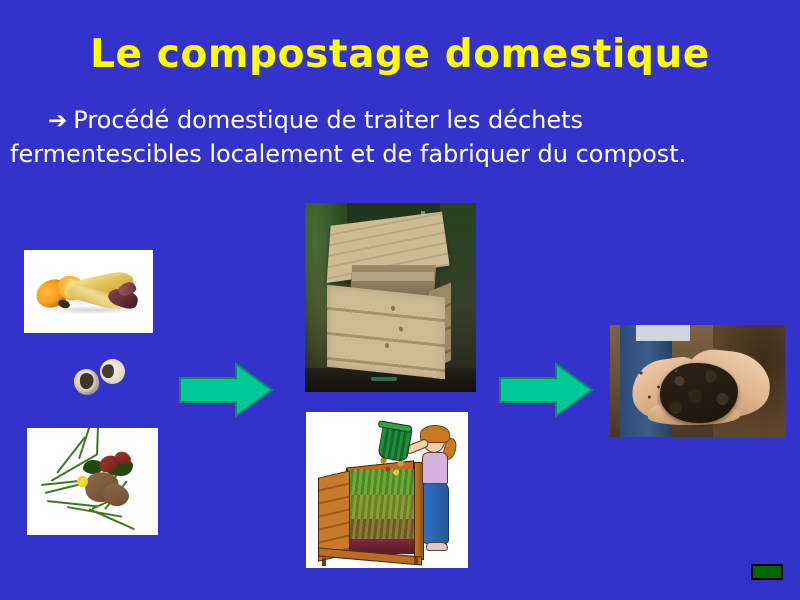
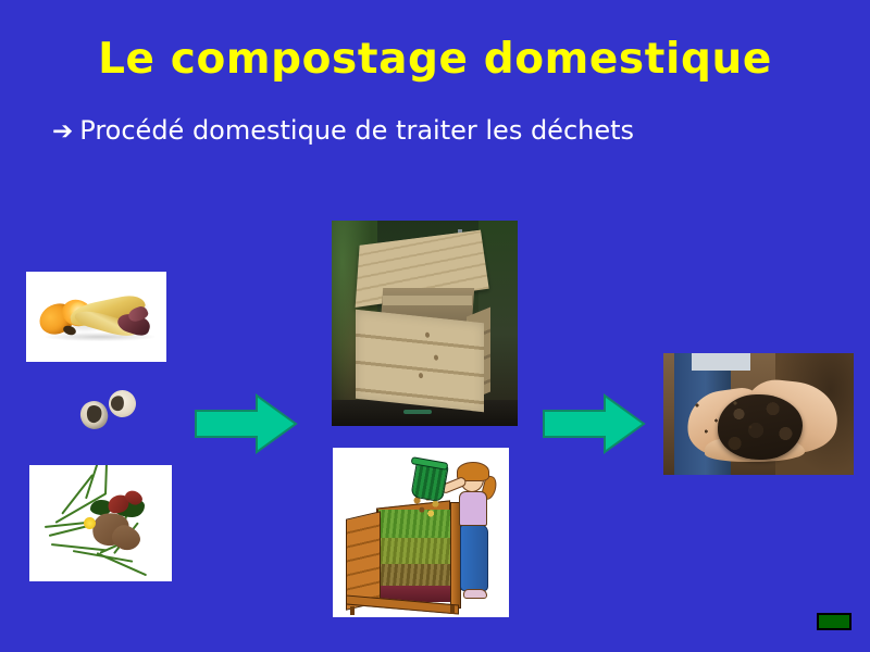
  Le compostage domestique
  ➔ Procédé domestique de traiter les déchets
- fermentescibles localement et de fabriquer du compost.
